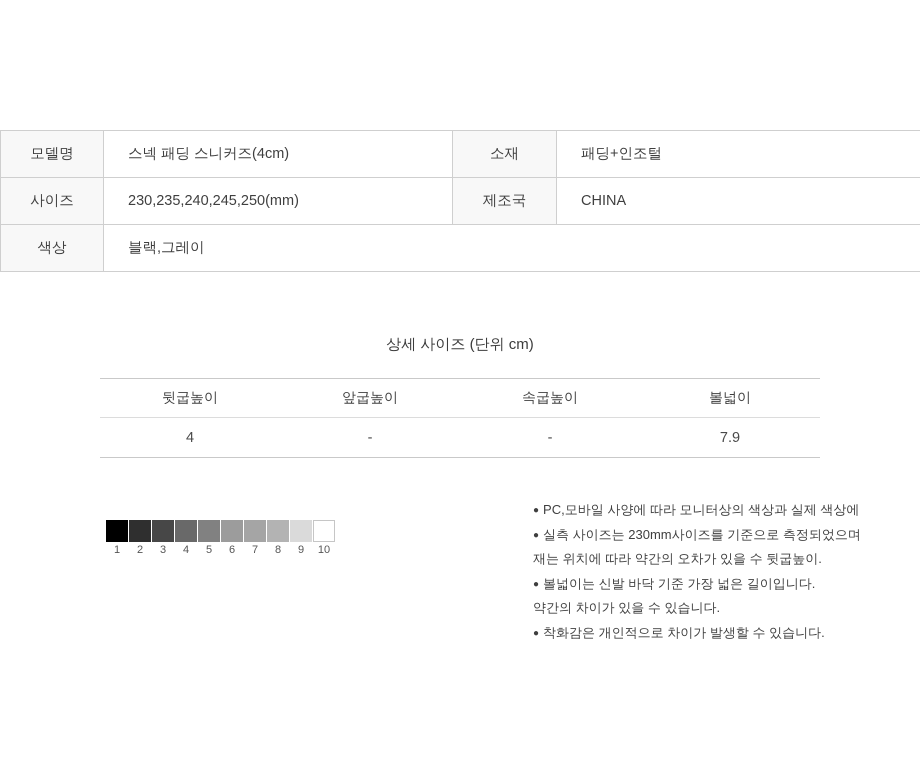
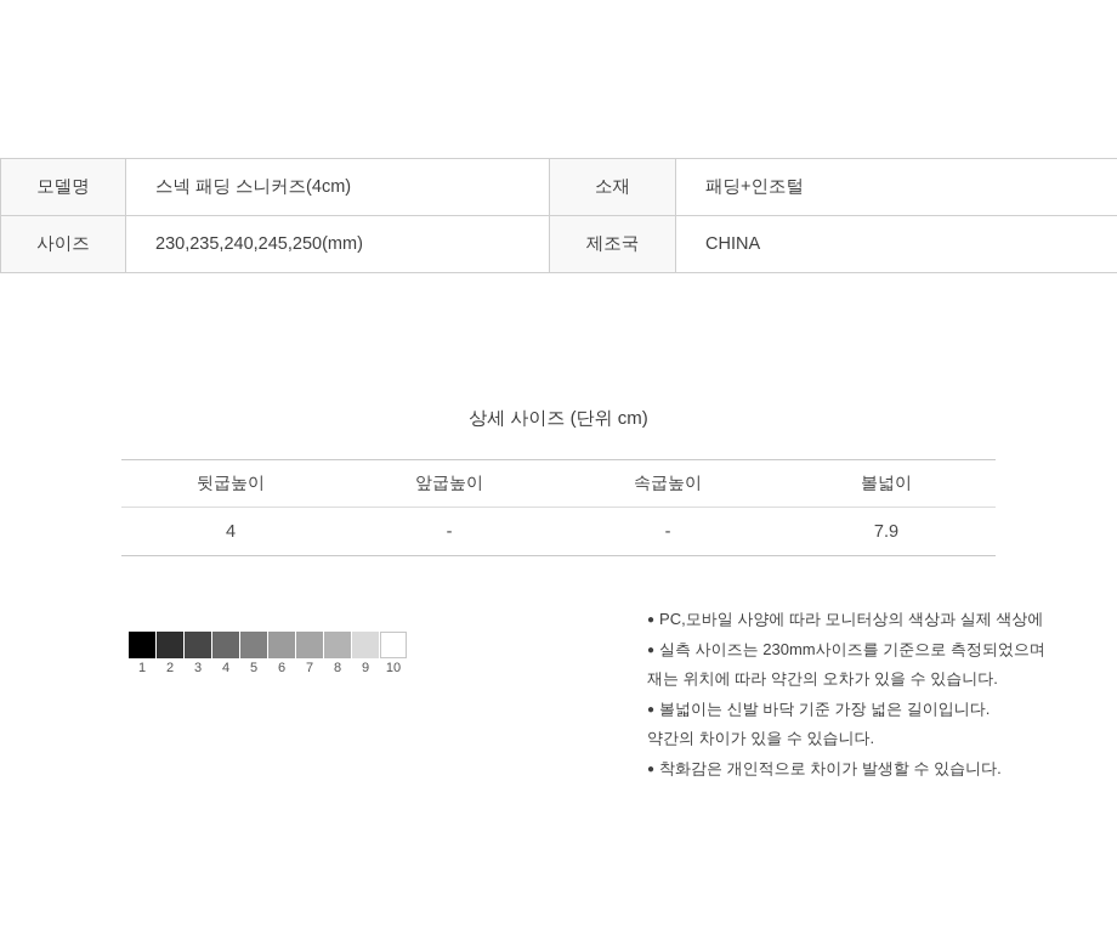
  모델명	스넥 패딩 스니커즈(4cm)	소재	패딩+인조털
  사이즈	230,235,240,245,250(mm)	제조국	CHINA
- 색상	블랙,그레이
  상세 사이즈 (단위 cm)
  뒷굽높이	앞굽높이	속굽높이	볼넓이
  4	-	-	7.9
  1
  2
  3
  4
  5
  6
  7
  8
  9
  10
  ● PC,모바일 사양에 따라 모니터상의 색상과 실제 색상에
  ● 실측 사이즈는 230mm사이즈를 기준으로 측정되었으며
- 재는 위치에 따라 약간의 오차가 있을 수 뒷굽높이.
+ 재는 위치에 따라 약간의 오차가 있을 수 있습니다.
  ● 볼넓이는 신발 바닥 기준 가장 넓은 길이입니다.
  약간의 차이가 있을 수 있습니다.
  ● 착화감은 개인적으로 차이가 발생할 수 있습니다.
